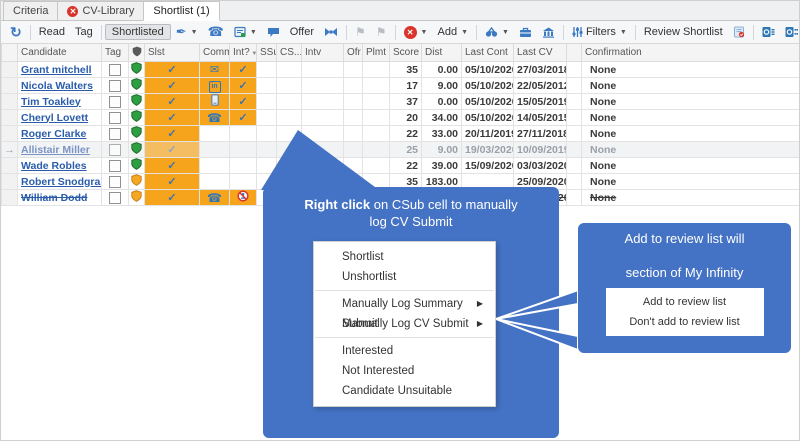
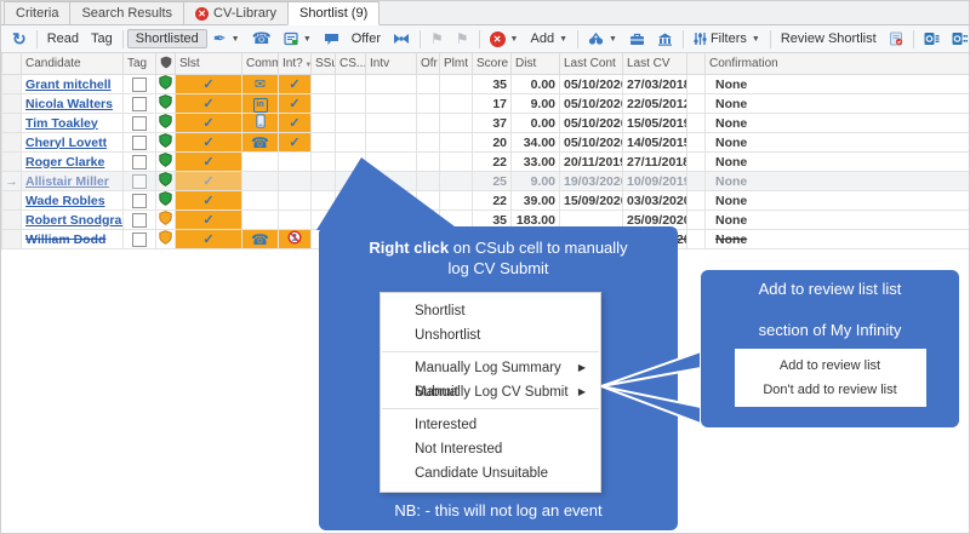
  Criteria
+ Search Results
  ✕
  CV-Library
- Shortlist (1)
+ Shortlist (9)
  ↻
  Read
  Tag
  Shortlisted
  ✒
  ☎
  Offer
  ⚑
  ⚑
  ✕
  Add
  Filters
  Review Shortlist
  	Candidate	Tag		Slst	Comm	Int?	SS	CS...	Intv	Ofr	Plmt	Score	Dist	Last Cont	Last CV		Confirmation
  	Grant mitchell			✓	✉	✓						35	0.00	05/10/202	27/03/201		None
  	Nicola Walters			✓		✓						17	9.00	05/10/202	22/05/201		None
  	Tim Toakley			✓		✓						37	0.00	05/10/202	15/05/201		None
  	Cheryl Lovett			✓	☎	✓						20	34.00	05/10/202	14/05/201		None
  	Roger Clarke			✓								22	33.00	20/11/201	27/11/2018		None
  →	Allistair Miller			✓								25	9.00	19/03/202	10/09/201		None
  	Wade Robles			✓								22	39.00	15/09/202	03/03/202		None
  	Robert Snodgra			✓								35	183.00		25/09/202		None
  Right click on CSub cell to manually
  log CV Submit
  Shortlist
  Unshortlist
  Manually Log Summary Submit
  ▶
  Manually Log CV Submit
  ▶
  Interested
  Not Interested
  Candidate Unsuitable
+ NB: - this will not log an event
- Add to review list will
+ Add to review list list
  section of My Infinity
  Add to review list
  Don't add to review list
